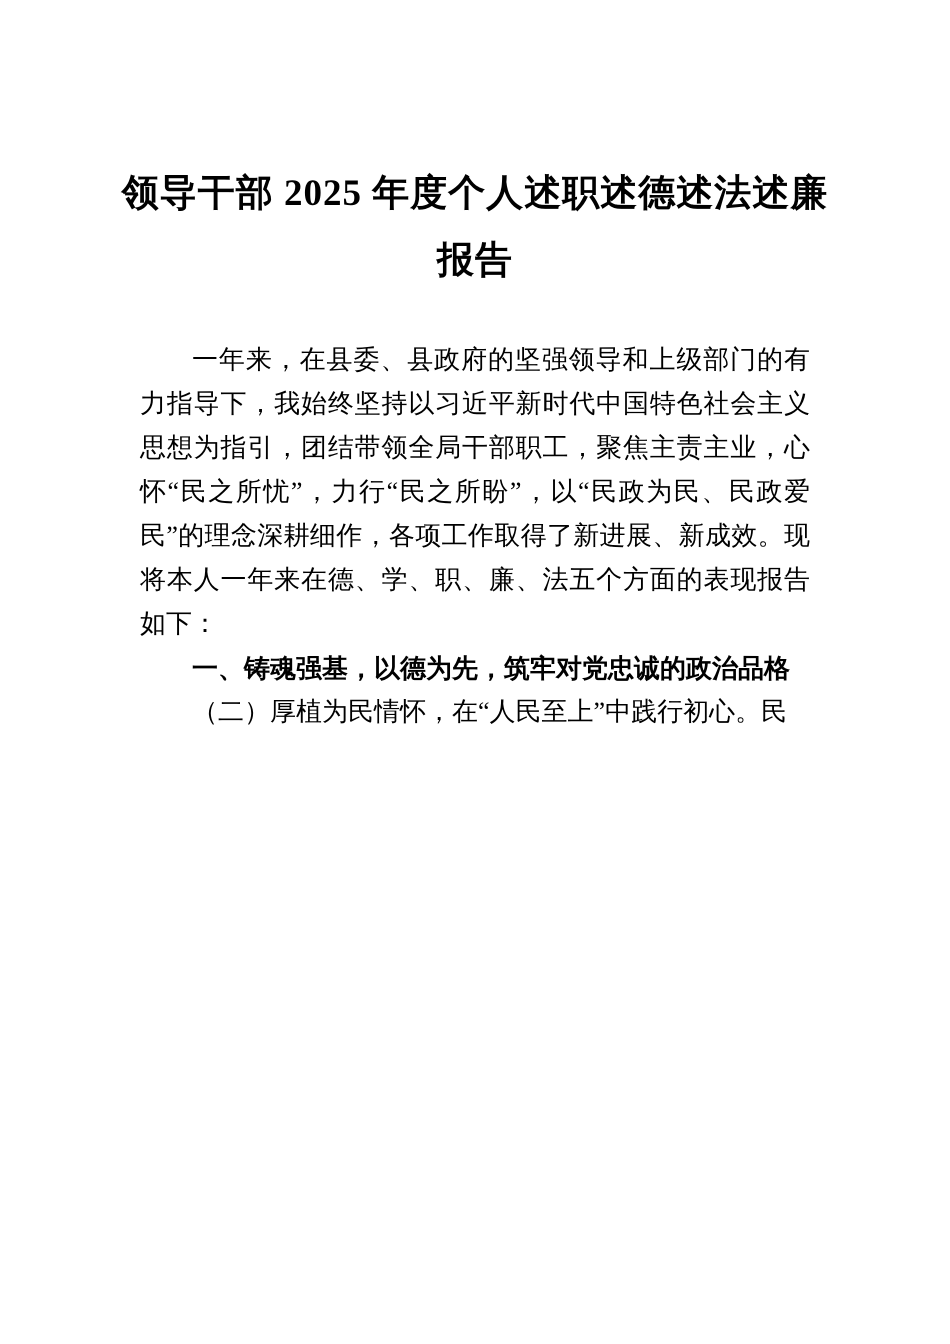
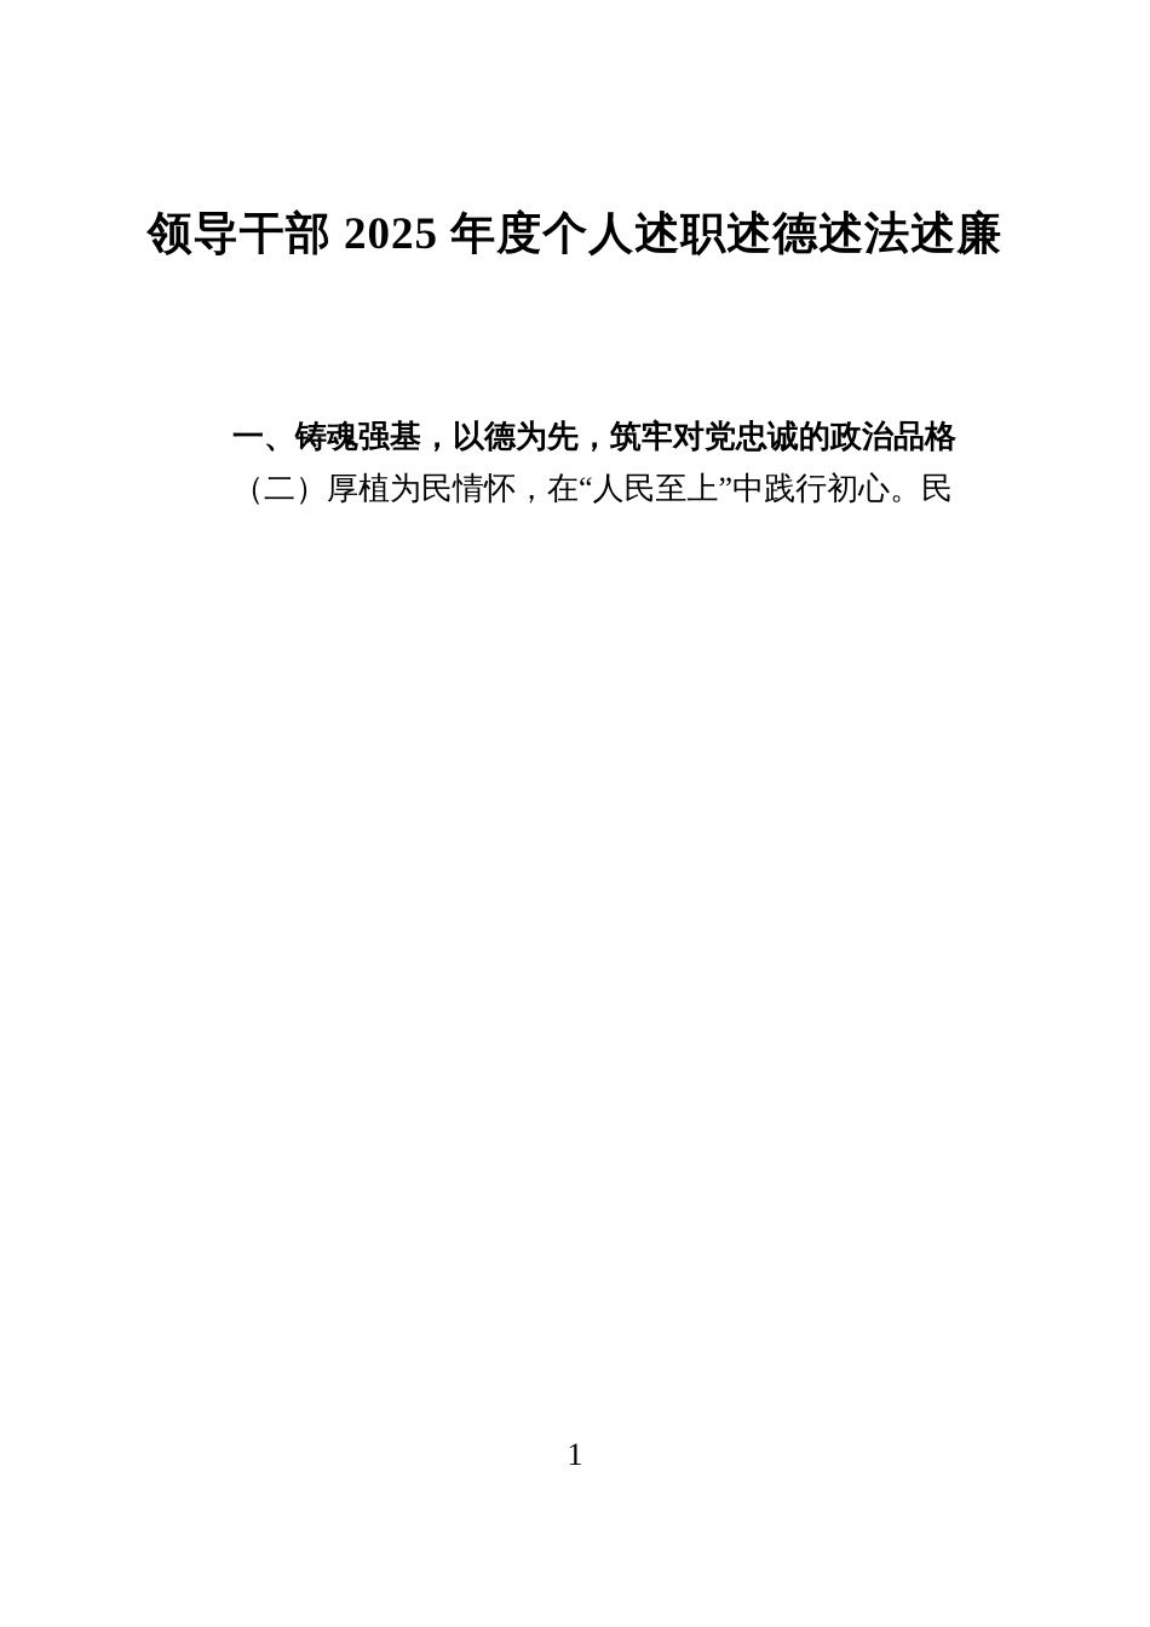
  领导干部 2025 年度个人述职述德述法述廉
- 报告
- 一年来，在县委、县政府的坚强领导和上级部门的有力指导下，我始终坚持以习近平新时代中国特色社会主义思想为指引，团结带领全局干部职工，聚焦主责主业，心怀“民之所忧”，力行“民之所盼”，以“民政为民、民政爱民”的理念深耕细作，各项工作取得了新进展、新成效。现将本人一年来在德、学、职、廉、法五个方面的表现报告如下：
  一、铸魂强基，以德为先，筑牢对党忠诚的政治品格
  （二）厚植为民情怀，在“人民至上”中践行初心。民
+ 1
